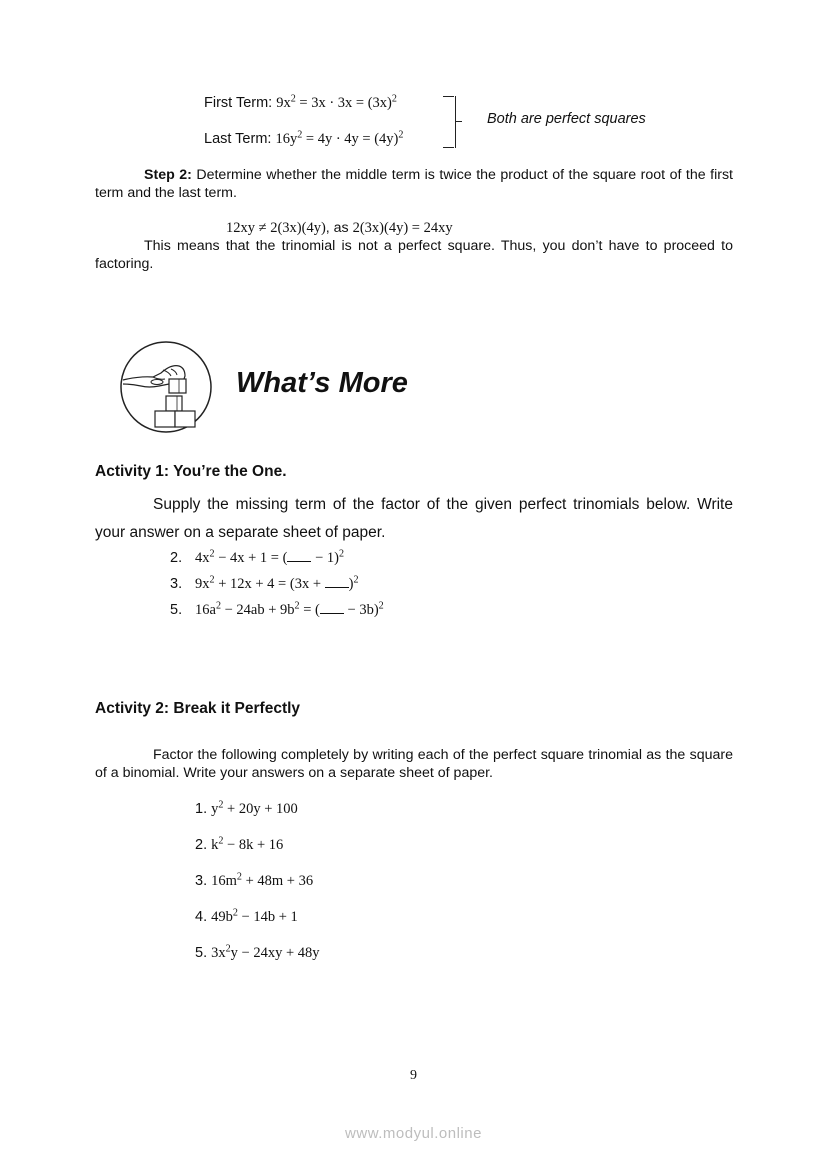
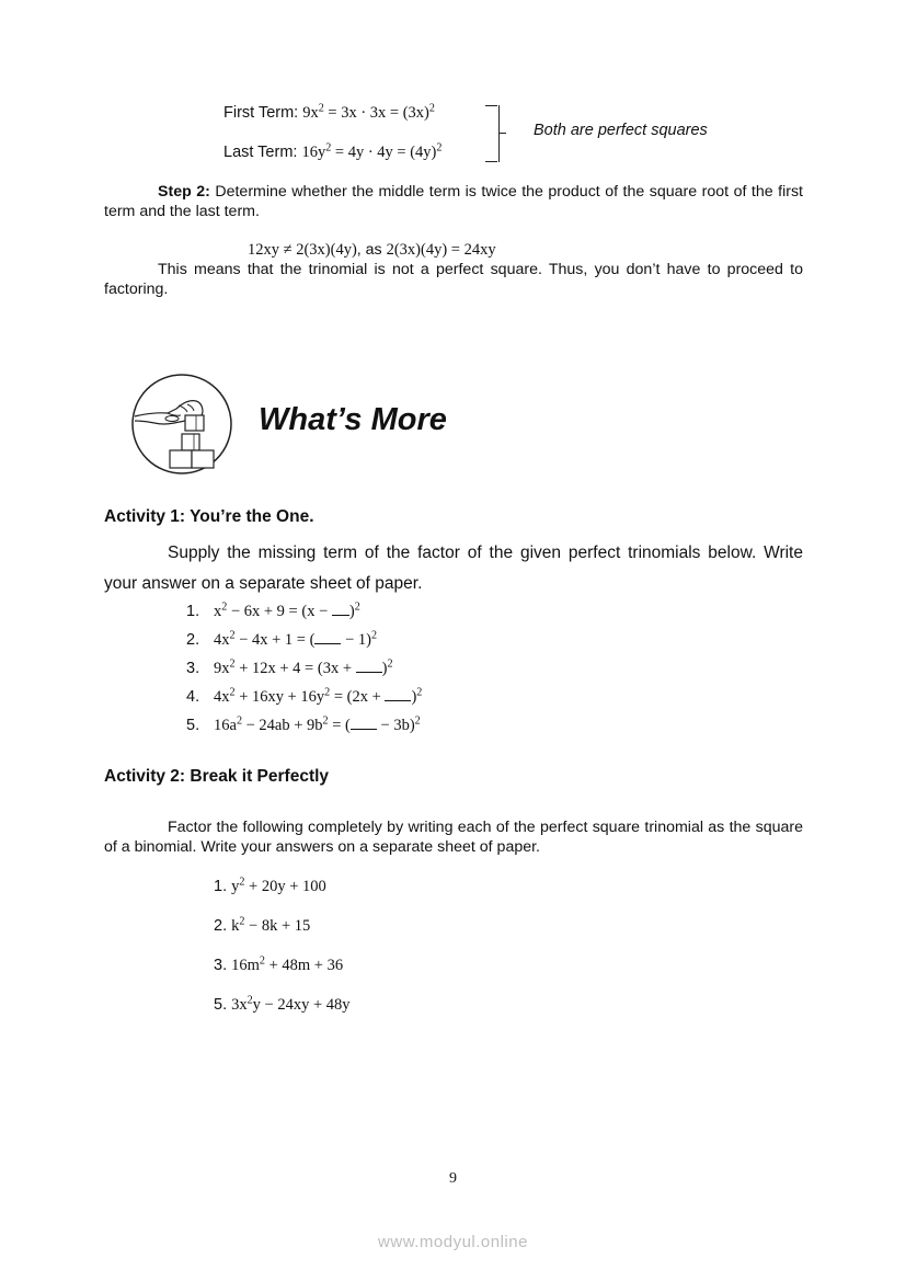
  First Term: 9x2 = 3x · 3x = (3x)2
  Last Term: 16y2 = 4y · 4y = (4y)2
  Both are perfect squares
  Step 2: Determine whether the middle term is twice the product of the square root of the first term and the last term.
  12xy ≠ 2(3x)(4y), as 2(3x)(4y) = 24xy
  This means that the trinomial is not a perfect square. Thus, you don’t have to proceed to factoring.
  What’s More
  Activity 1: You’re the One.
  Supply the missing term of the factor of the given perfect trinomials below. Write your answer on a separate sheet of paper.
+ 1. x2 − 6x + 9 = (x − )2
  2. 4x2 − 4x + 1 = ( − 1)2
  3. 9x2 + 12x + 4 = (3x + )2
+ 4. 4x2 + 16xy + 16y2 = (2x + )2
  5. 16a2 − 24ab + 9b2 = ( − 3b)2
  Activity 2: Break it Perfectly
  Factor the following completely by writing each of the perfect square trinomial as the square of a binomial. Write your answers on a separate sheet of paper.
  1. y2 + 20y + 100
- 2. k2 − 8k + 16
+ 2. k2 − 8k + 15
  3. 16m2 + 48m + 36
- 4. 49b2 − 14b + 1
  5. 3x2y − 24xy + 48y
  9
  www.modyul.online
